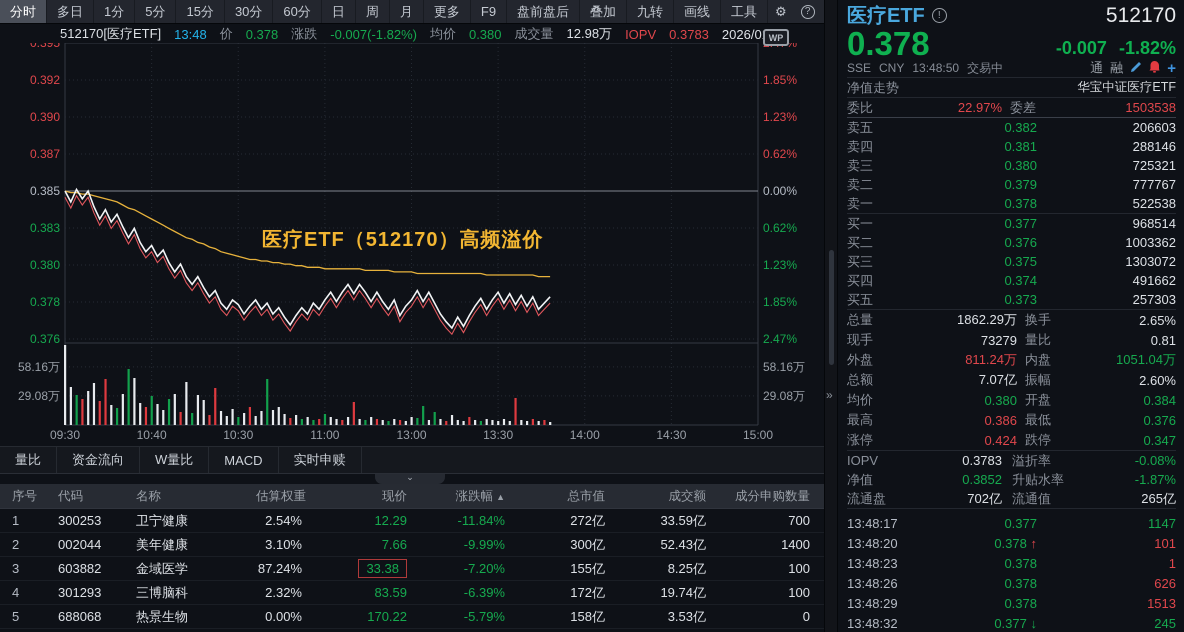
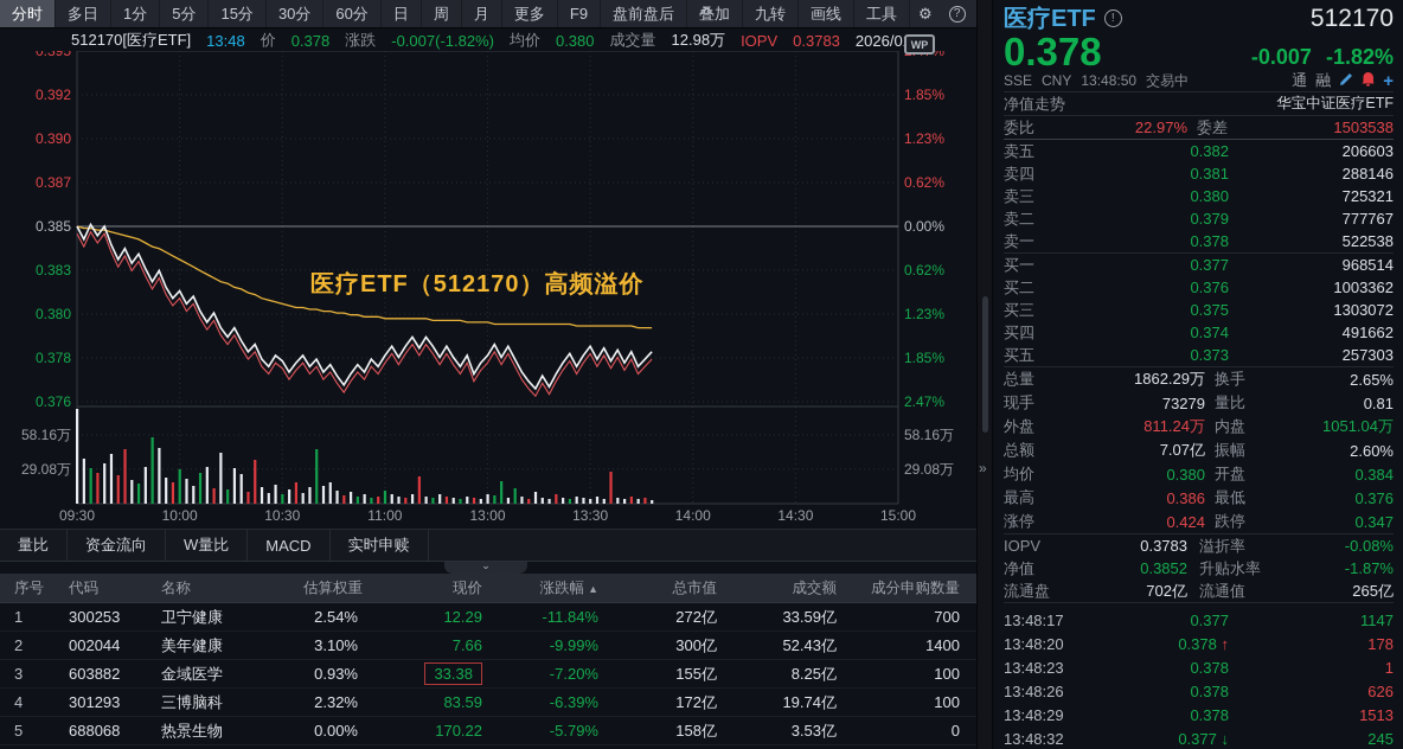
  分时
  多日
  1分
  5分
  15分
  30分
  60分
  日
  周
  月
  更多
  F9
  盘前盘后
  叠加
  九转
  画线
  工具
  ⚙
  ?
  512170[医疗ETF]
  13:48
  价
  0.378
  涨跌
  -0.007(-1.82%)
  均价
  0.380
  成交量
  12.98万
  IOPV
  0.3783
  09:30
- 10:40
+ 10:00
  10:30
  11:00
  13:00
  13:30
  14:00
  14:30
  15:00
  0.395
  0.392
  1.85%
  0.390
  1.23%
  0.387
  0.62%
  0.385
  0.00%
  0.383
  0.62%
  0.380
  1.23%
  0.378
  1.85%
  0.376
  2.47%
  58.16万
  58.16万
  29.08万
  29.08万
  医疗ETF（512170）高频溢价
  WP
  量比
  资金流向
  W量比
  MACD
  实时申赎
  ⌄
  序号
  代码
  名称
  估算权重
  现价
  涨跌幅 ▲
  总市值
  成交额
  成分申购数量
  1
  300253
  卫宁健康
  2.54%
  12.29
  -11.84%
  272亿
  33.59亿
  700
  2
  002044
  美年健康
  3.10%
  7.66
  -9.99%
  300亿
  52.43亿
  1400
  3
  603882
  金域医学
- 87.24%
+ 0.93%
  33.38
  -7.20%
  155亿
  8.25亿
  100
  4
  301293
  三博脑科
  2.32%
  83.59
  -6.39%
  172亿
  19.74亿
  100
  5
  688068
  热景生物
  0.00%
  170.22
  -5.79%
  158亿
  3.53亿
  0
  »
  医疗ETF
  !
  512170
  0.378
  -0.007
  -1.82%
  SSE
  CNY
  13:48:50
  交易中
  通
  融
  +
  净值走势
  华宝中证医疗ETF
  委比
  22.97%
  委差
  1503538
  卖五
  0.382
  206603
  卖四
  0.381
  288146
  卖三
  0.380
  725321
  卖二
  0.379
  777767
  卖一
  0.378
  522538
  买一
  0.377
  968514
  买二
  0.376
  1003362
  买三
  0.375
  1303072
  买四
  0.374
  491662
  买五
  0.373
  257303
  总量
  1862.29万
  换手
  2.65%
  现手
  73279
  量比
  0.81
  外盘
  811.24万
  内盘
  1051.04万
  总额
  7.07亿
  振幅
  2.60%
  均价
  0.380
  开盘
  0.384
  最高
  0.386
  最低
  0.376
  涨停
  0.424
  跌停
  0.347
  IOPV
  0.3783
  溢折率
  -0.08%
  净值
  0.3852
  升贴水率
  -1.87%
  流通盘
  702亿
  流通值
  265亿
  13:48:17
  0.377
  1147
  13:48:20
  0.378 ↑
- 101
+ 178
  13:48:23
  0.378
  1
  13:48:26
  0.378
  626
  13:48:29
  0.378
  1513
  13:48:32
  0.377 ↓
  245
